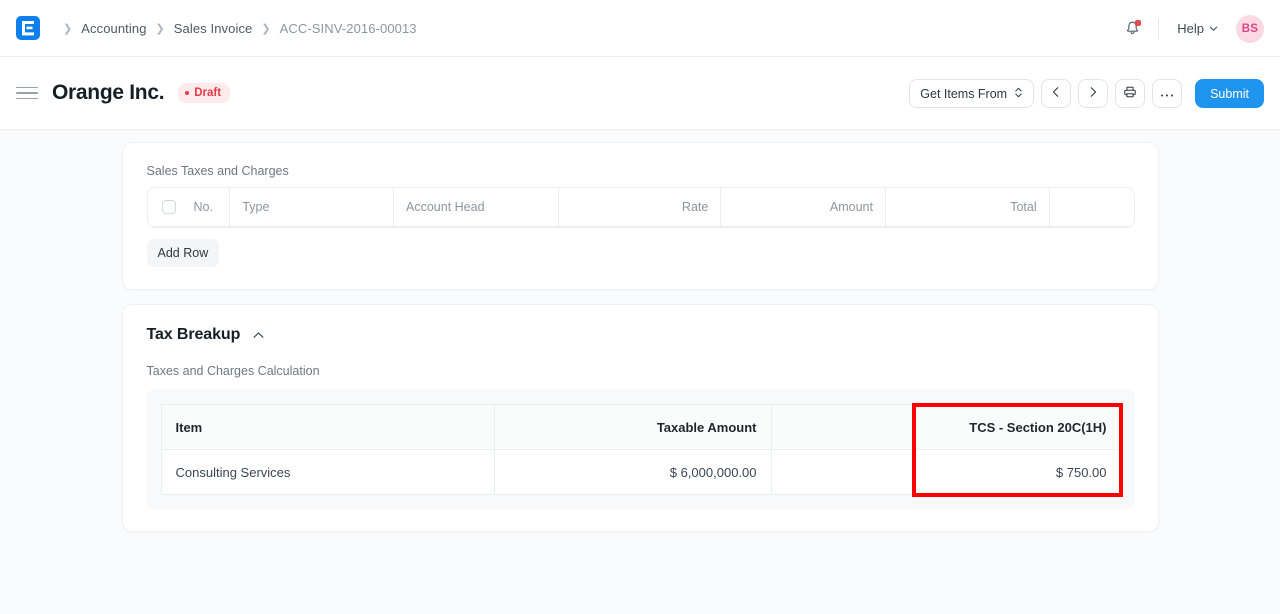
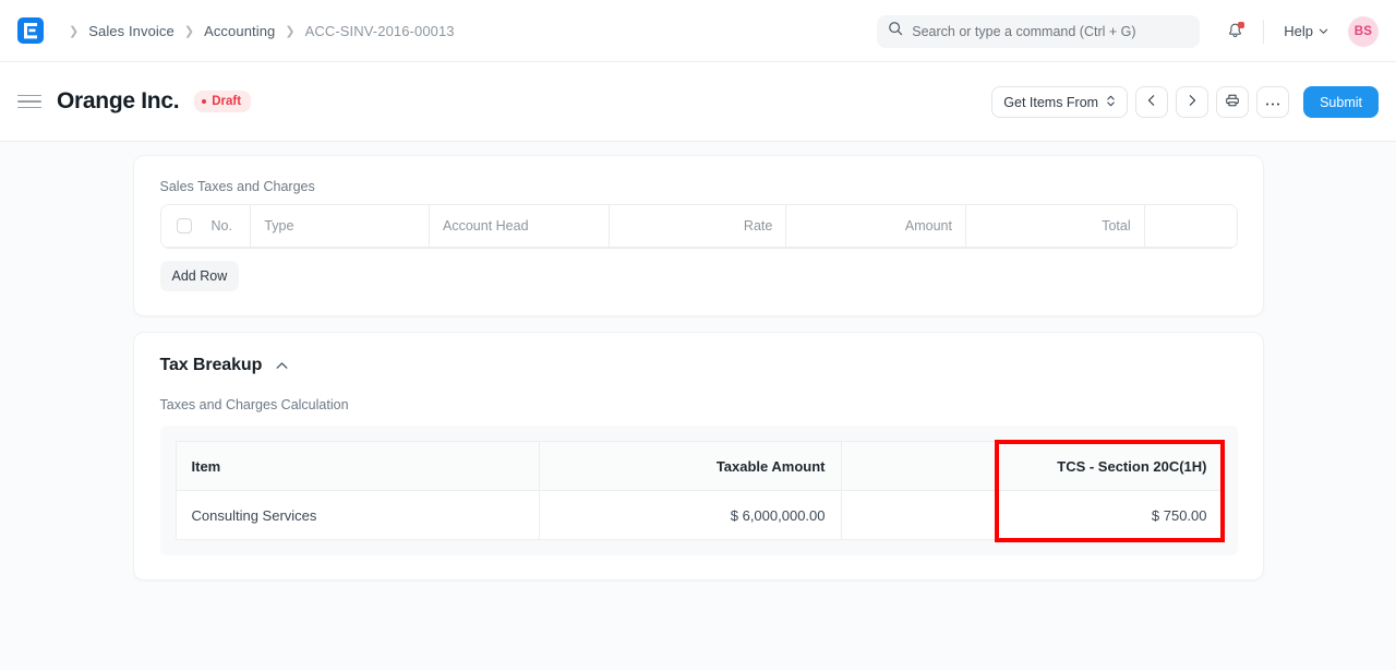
  ❯
- Accounting
+ Sales Invoice
  ❯
- Sales Invoice
+ Accounting
  ❯
  ACC-SINV-2016-00013
+ Search or type a command (Ctrl + G)
  Help
  BS
  Orange Inc.
  Draft
  Get Items From
  Submit
  Sales Taxes and Charges
  No.
  Type
  Account Head
  Rate
  Amount
  Total
  Add Row
  Tax Breakup
  Taxes and Charges Calculation
  Item	Taxable Amount		TCS - Section 20C(1H)
  Consulting Services	$ 6,000,000.00		$ 750.00
